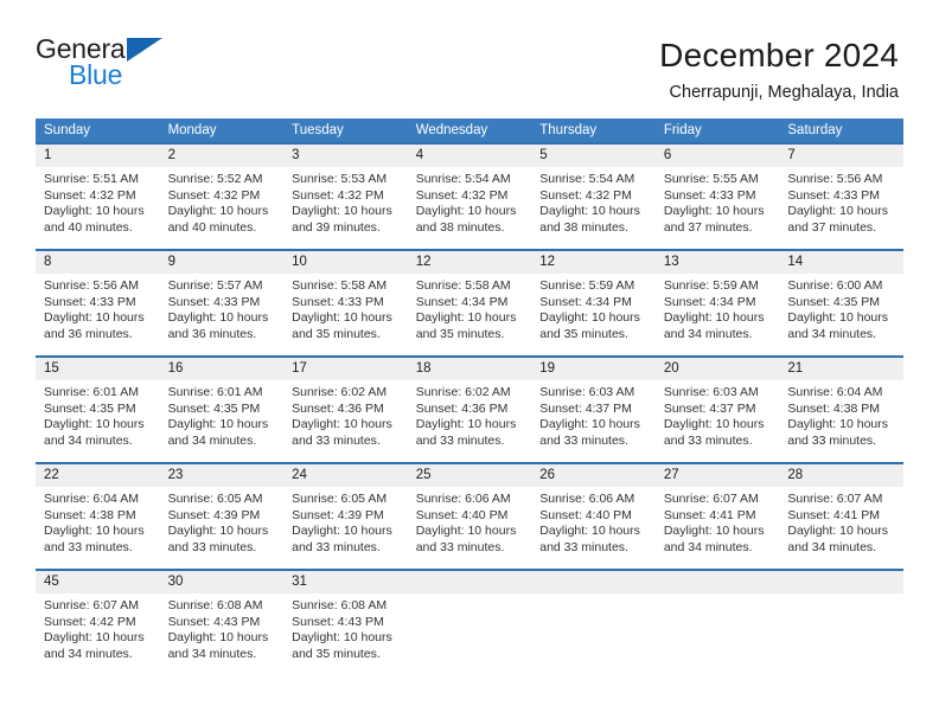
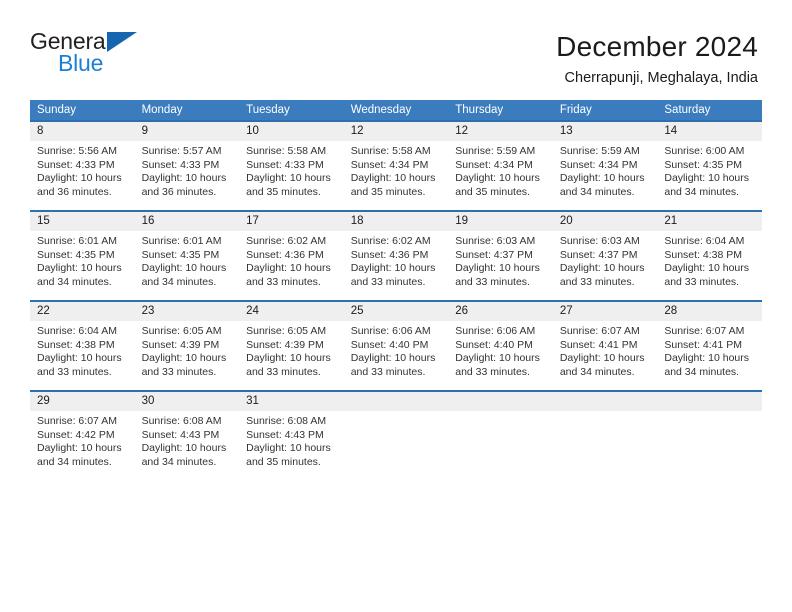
  General
  Blue
  December 2024
  Cherrapunji, Meghalaya, India
  Sunday	Monday	Tuesday	Wednesday	Thursday	Friday	Saturday
- 1Sunrise: 5:51 AMSunset: 4:32 PMDaylight: 10 hoursand 40 minutes.	2Sunrise: 5:52 AMSunset: 4:32 PMDaylight: 10 hoursand 40 minutes.	3Sunrise: 5:53 AMSunset: 4:32 PMDaylight: 10 hoursand 39 minutes.	4Sunrise: 5:54 AMSunset: 4:32 PMDaylight: 10 hoursand 38 minutes.	5Sunrise: 5:54 AMSunset: 4:32 PMDaylight: 10 hoursand 38 minutes.	6Sunrise: 5:55 AMSunset: 4:33 PMDaylight: 10 hoursand 37 minutes.	7Sunrise: 5:56 AMSunset: 4:33 PMDaylight: 10 hoursand 37 minutes.
  8Sunrise: 5:56 AMSunset: 4:33 PMDaylight: 10 hoursand 36 minutes.	9Sunrise: 5:57 AMSunset: 4:33 PMDaylight: 10 hoursand 36 minutes.	10Sunrise: 5:58 AMSunset: 4:33 PMDaylight: 10 hoursand 35 minutes.	12Sunrise: 5:58 AMSunset: 4:34 PMDaylight: 10 hoursand 35 minutes.	12Sunrise: 5:59 AMSunset: 4:34 PMDaylight: 10 hoursand 35 minutes.	13Sunrise: 5:59 AMSunset: 4:34 PMDaylight: 10 hoursand 34 minutes.	14Sunrise: 6:00 AMSunset: 4:35 PMDaylight: 10 hoursand 34 minutes.
  15Sunrise: 6:01 AMSunset: 4:35 PMDaylight: 10 hoursand 34 minutes.	16Sunrise: 6:01 AMSunset: 4:35 PMDaylight: 10 hoursand 34 minutes.	17Sunrise: 6:02 AMSunset: 4:36 PMDaylight: 10 hoursand 33 minutes.	18Sunrise: 6:02 AMSunset: 4:36 PMDaylight: 10 hoursand 33 minutes.	19Sunrise: 6:03 AMSunset: 4:37 PMDaylight: 10 hoursand 33 minutes.	20Sunrise: 6:03 AMSunset: 4:37 PMDaylight: 10 hoursand 33 minutes.	21Sunrise: 6:04 AMSunset: 4:38 PMDaylight: 10 hoursand 33 minutes.
  22Sunrise: 6:04 AMSunset: 4:38 PMDaylight: 10 hoursand 33 minutes.	23Sunrise: 6:05 AMSunset: 4:39 PMDaylight: 10 hoursand 33 minutes.	24Sunrise: 6:05 AMSunset: 4:39 PMDaylight: 10 hoursand 33 minutes.	25Sunrise: 6:06 AMSunset: 4:40 PMDaylight: 10 hoursand 33 minutes.	26Sunrise: 6:06 AMSunset: 4:40 PMDaylight: 10 hoursand 33 minutes.	27Sunrise: 6:07 AMSunset: 4:41 PMDaylight: 10 hoursand 34 minutes.	28Sunrise: 6:07 AMSunset: 4:41 PMDaylight: 10 hoursand 34 minutes.
- 45Sunrise: 6:07 AMSunset: 4:42 PMDaylight: 10 hoursand 34 minutes.	30Sunrise: 6:08 AMSunset: 4:43 PMDaylight: 10 hoursand 34 minutes.	31Sunrise: 6:08 AMSunset: 4:43 PMDaylight: 10 hoursand 35 minutes.
+ 29Sunrise: 6:07 AMSunset: 4:42 PMDaylight: 10 hoursand 34 minutes.	30Sunrise: 6:08 AMSunset: 4:43 PMDaylight: 10 hoursand 34 minutes.	31Sunrise: 6:08 AMSunset: 4:43 PMDaylight: 10 hoursand 35 minutes.
